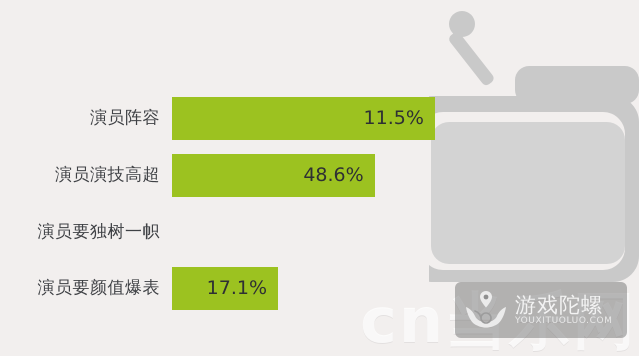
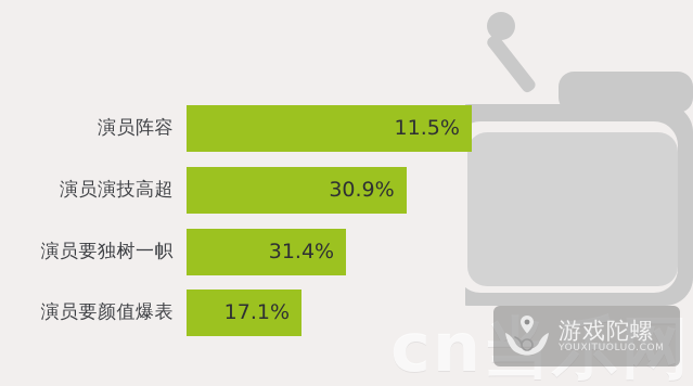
  cn乐网
  演员阵容
  11.5%
  演员演技高超
- 48.6%
+ 30.9%
  演员要独树一帜
+ 31.4%
  演员要颜值爆表
  17.1%
  游戏陀螺
  YOUXITUOLUO.COM
